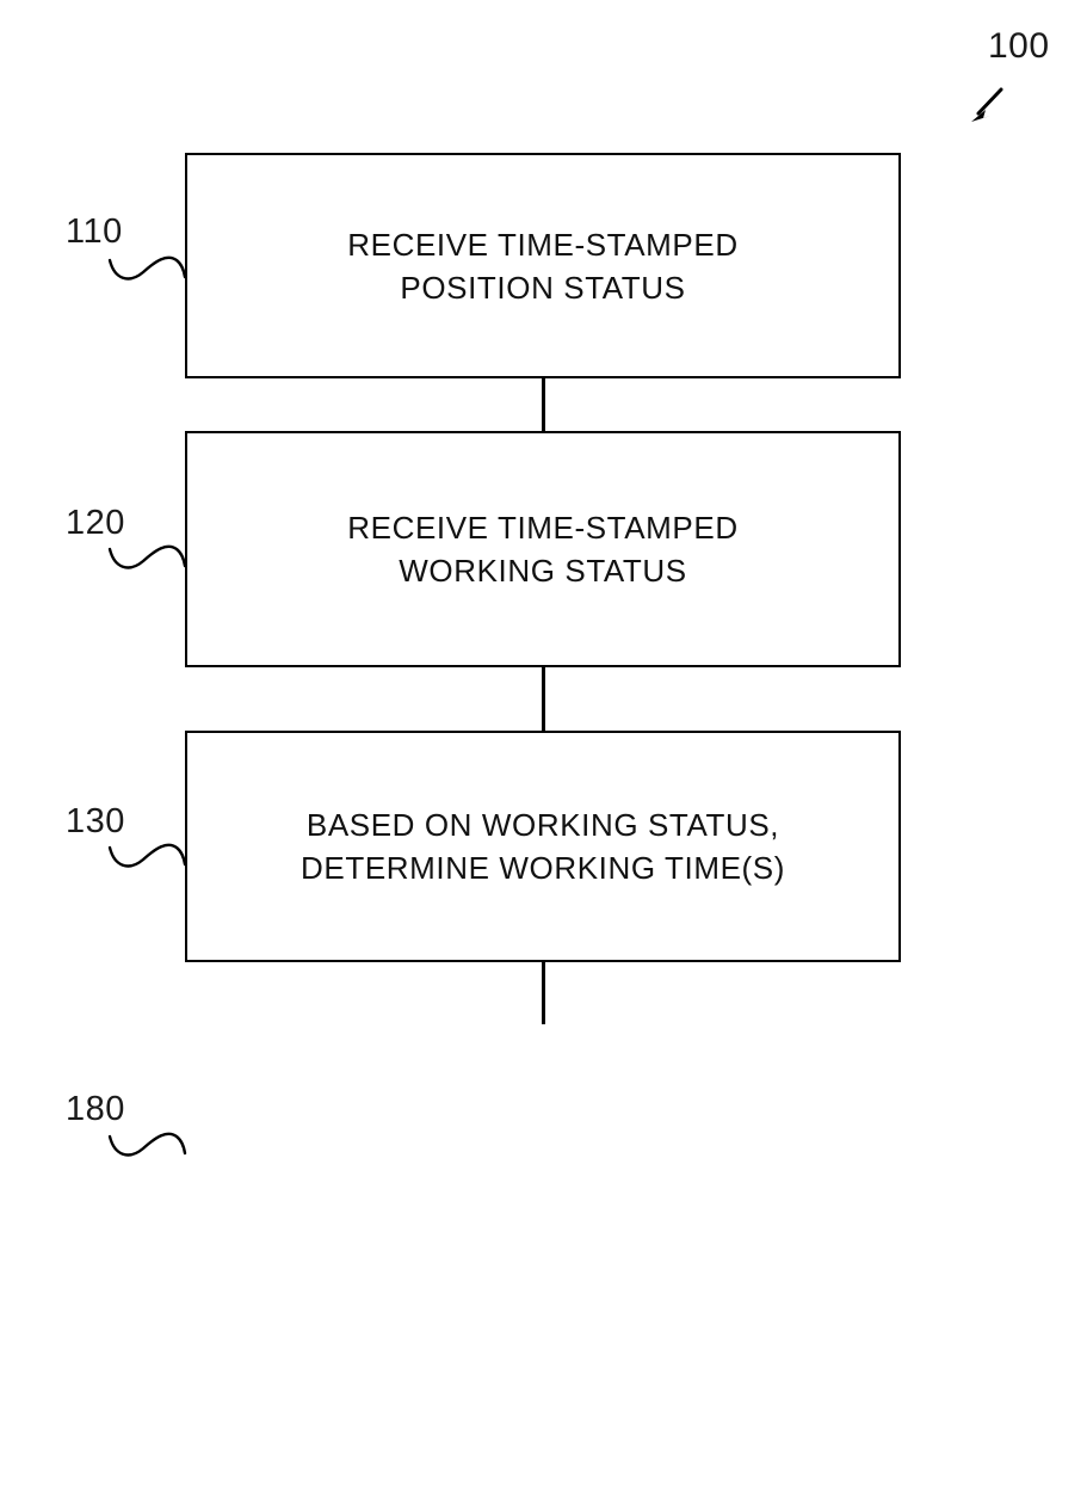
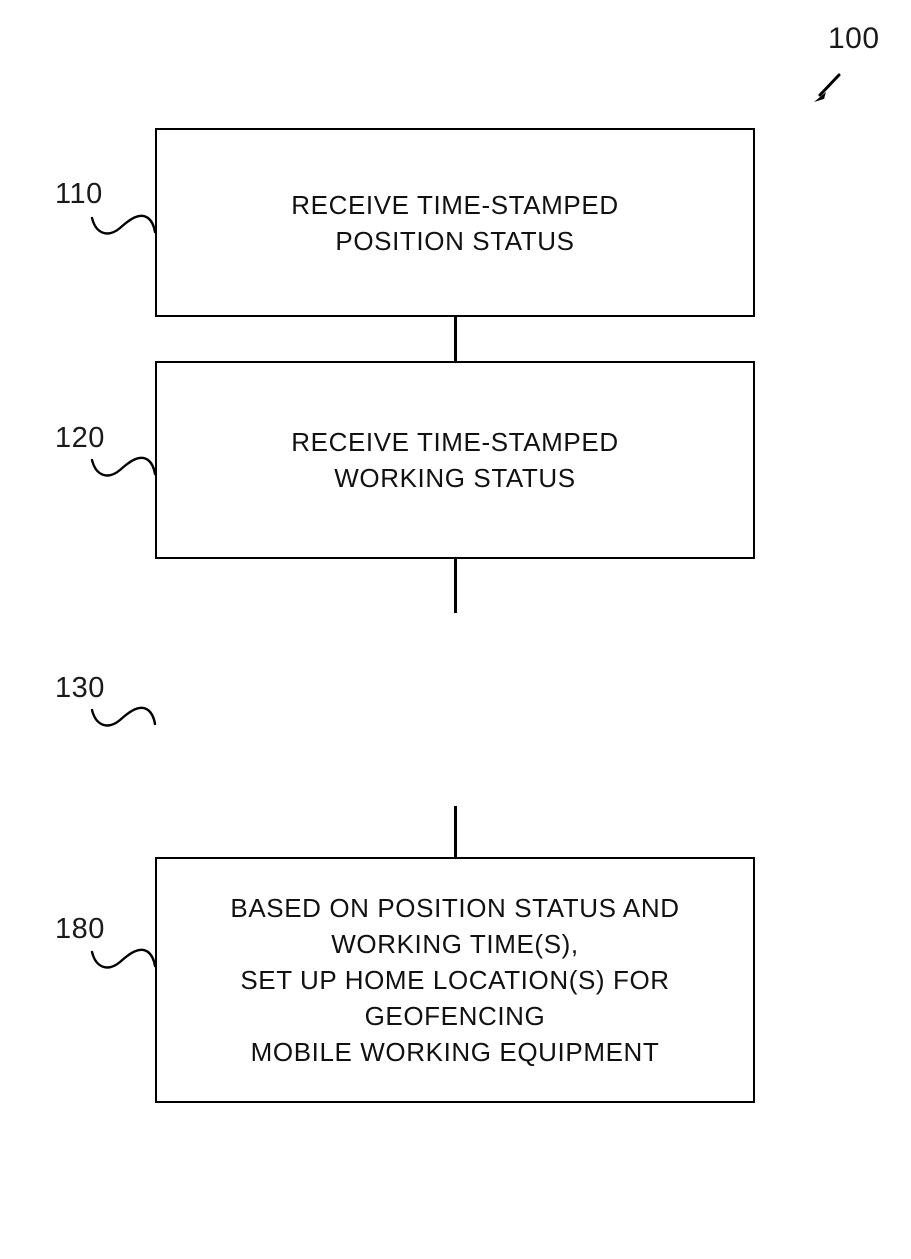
  100
  RECEIVE TIME-STAMPED
  POSITION STATUS
  110
  RECEIVE TIME-STAMPED
  WORKING STATUS
  120
- BASED ON WORKING STATUS,
- DETERMINE WORKING TIME(S)
  130
+ BASED ON POSITION STATUS AND
+ WORKING TIME(S),
+ SET UP HOME LOCATION(S) FOR
+ GEOFENCING
+ MOBILE WORKING EQUIPMENT
  180
